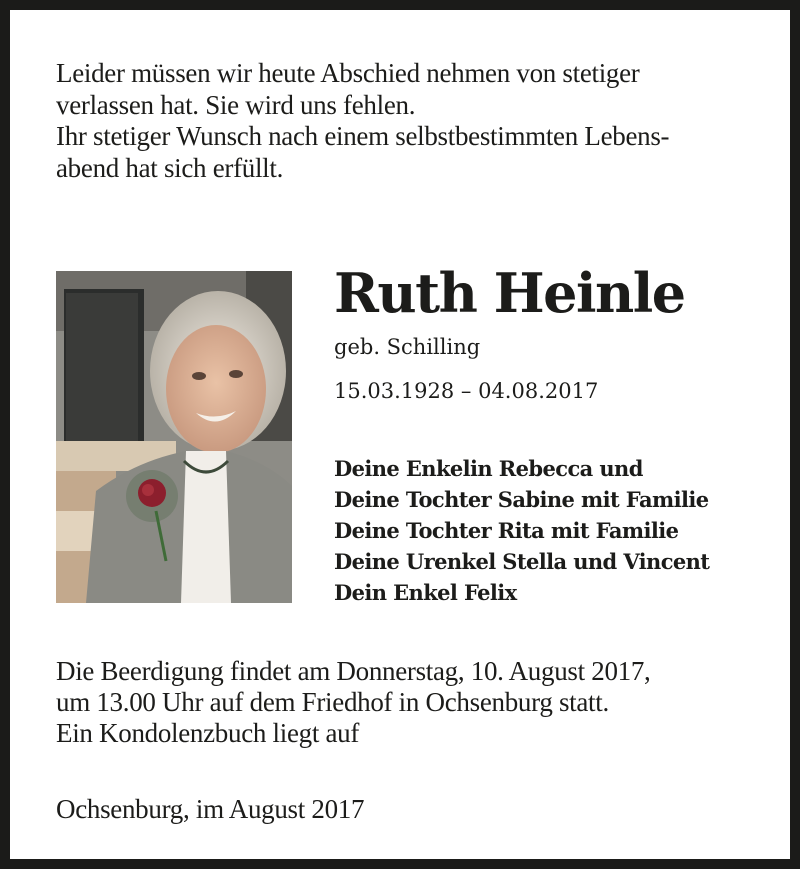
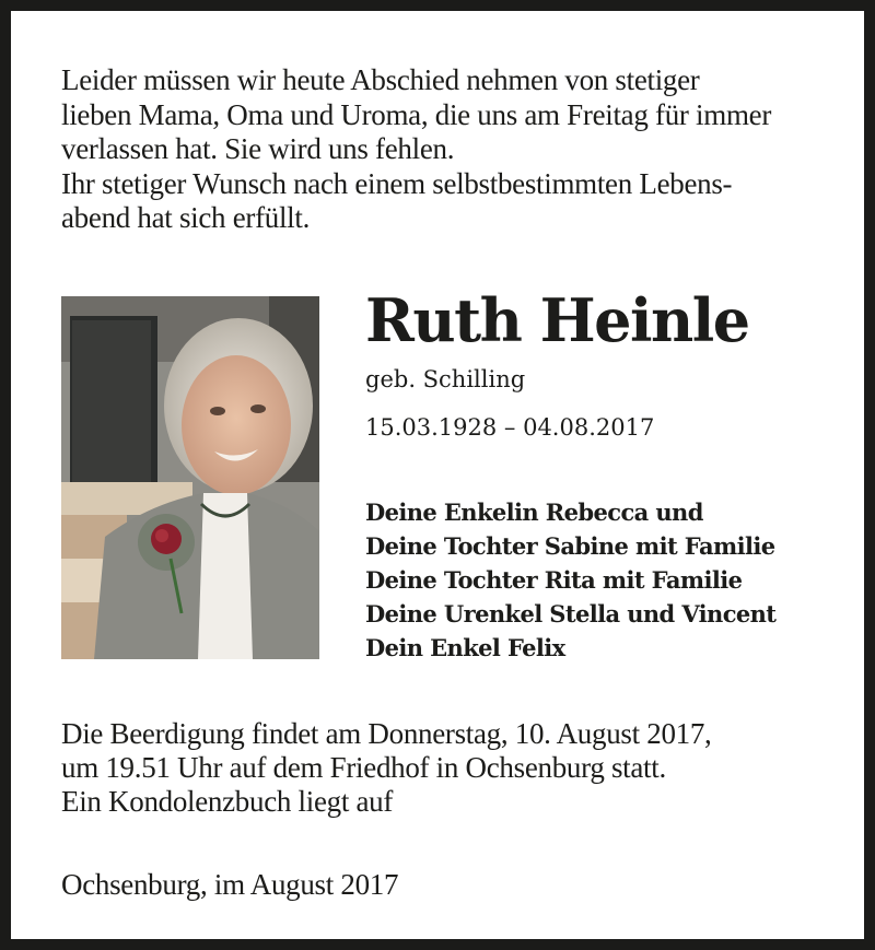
  Leider müssen wir heute Abschied nehmen von stetiger
+ lieben Mama, Oma und Uroma, die uns am Freitag für immer
  verlassen hat. Sie wird uns fehlen.
  Ihr stetiger Wunsch nach einem selbstbestimmten Lebens-
  abend hat sich erfüllt.
  Ruth Heinle
  geb. Schilling
  15.03.1928 – 04.08.2017
  Deine Enkelin Rebecca und
  Deine Tochter Sabine mit Familie
  Deine Tochter Rita mit Familie
  Deine Urenkel Stella und Vincent
  Dein Enkel Felix
  Die Beerdigung findet am Donnerstag, 10. August 2017,
- um 13.00 Uhr auf dem Friedhof in Ochsenburg statt.
+ um 19.51 Uhr auf dem Friedhof in Ochsenburg statt.
  Ein Kondolenzbuch liegt auf
  Ochsenburg, im August 2017
